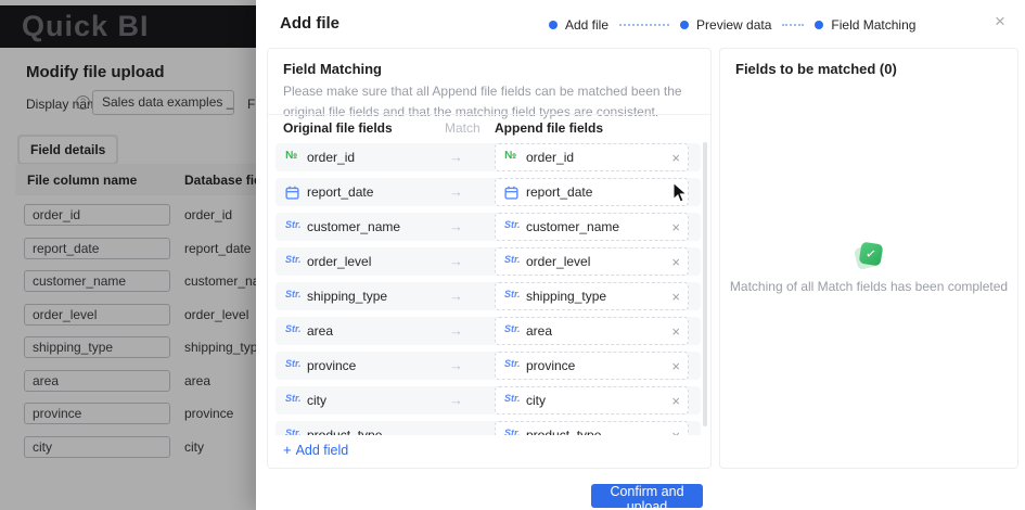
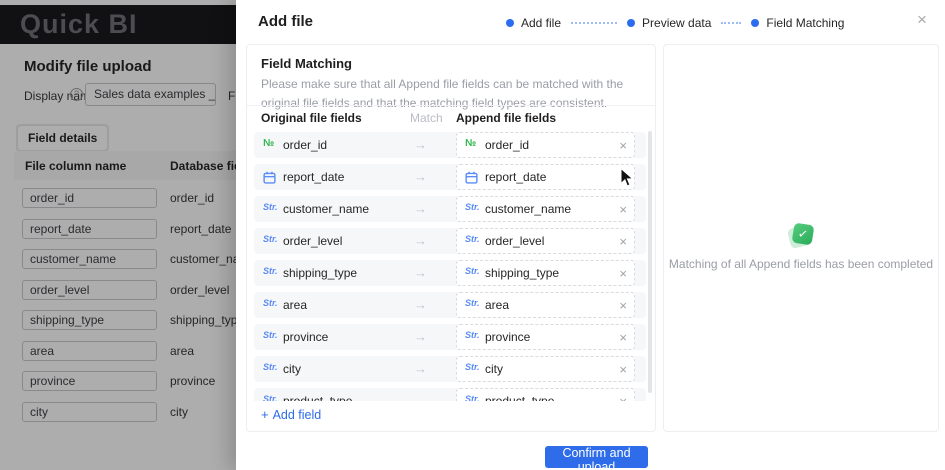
  Quick BI
  Modify file upload
  Display na
  ?
  Sales data examples _
  F
  Field details
  File column name
  Database fi
  order_id
  order_id
  report_date
  report_date
  customer_name
  customer_n
  order_level
  order_level
  shipping_type
  shipping_typ
  area
  area
  province
  province
  city
  city
  Add file
  Add file
  Preview data
  Field Matching
  ×
  Field Matching
- Please make sure that all Append file fields can be matched been the original file fields and that the matching field types are consistent.
+ Please make sure that all Append file fields can be matched with the original file fields and that the matching field types are consistent.
  Original file fields
  Match
  Append file fields
  №
  order_id
  →
  №
  order_id
  ×
  report_date
  →
  report_date
  Str.
  customer_name
  →
  Str.
  customer_name
  ×
  Str.
  order_level
  →
  Str.
  order_level
  ×
  Str.
  shipping_type
  →
  Str.
  shipping_type
  ×
  Str.
  area
  →
  Str.
  area
  ×
  Str.
  province
  →
  Str.
  province
  ×
  Str.
  city
  →
  Str.
  city
  ×
  Str.
  Str.
  + Add field
- Fields to be matched (0)
- Matching of all Match fields has been completed
+ Matching of all Append fields has been completed
  Confirm and upload
